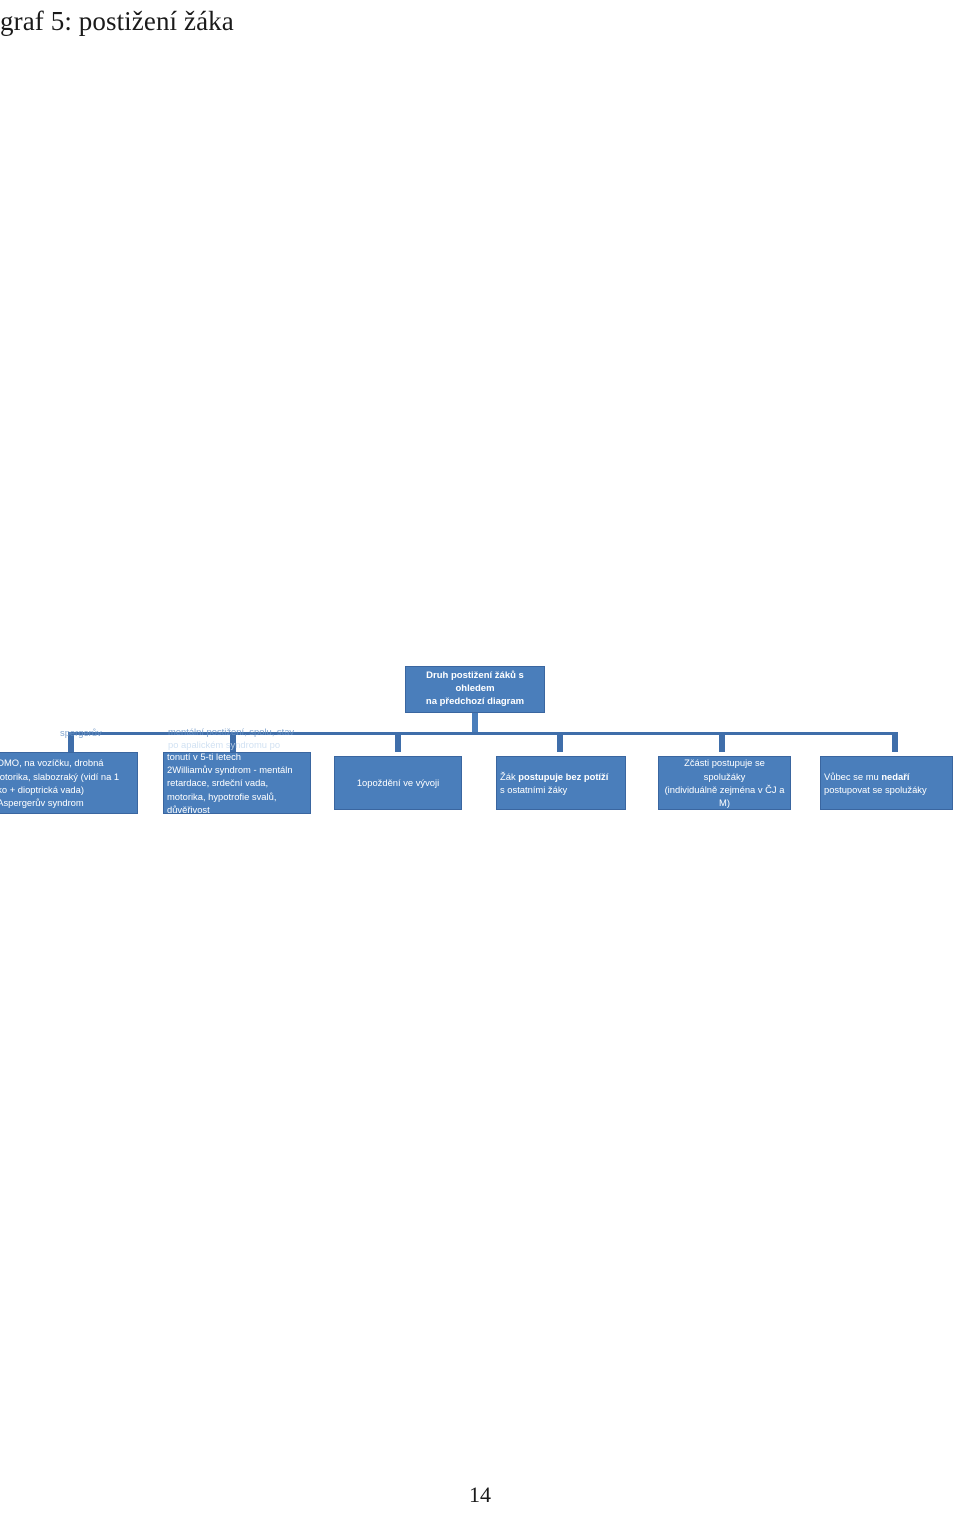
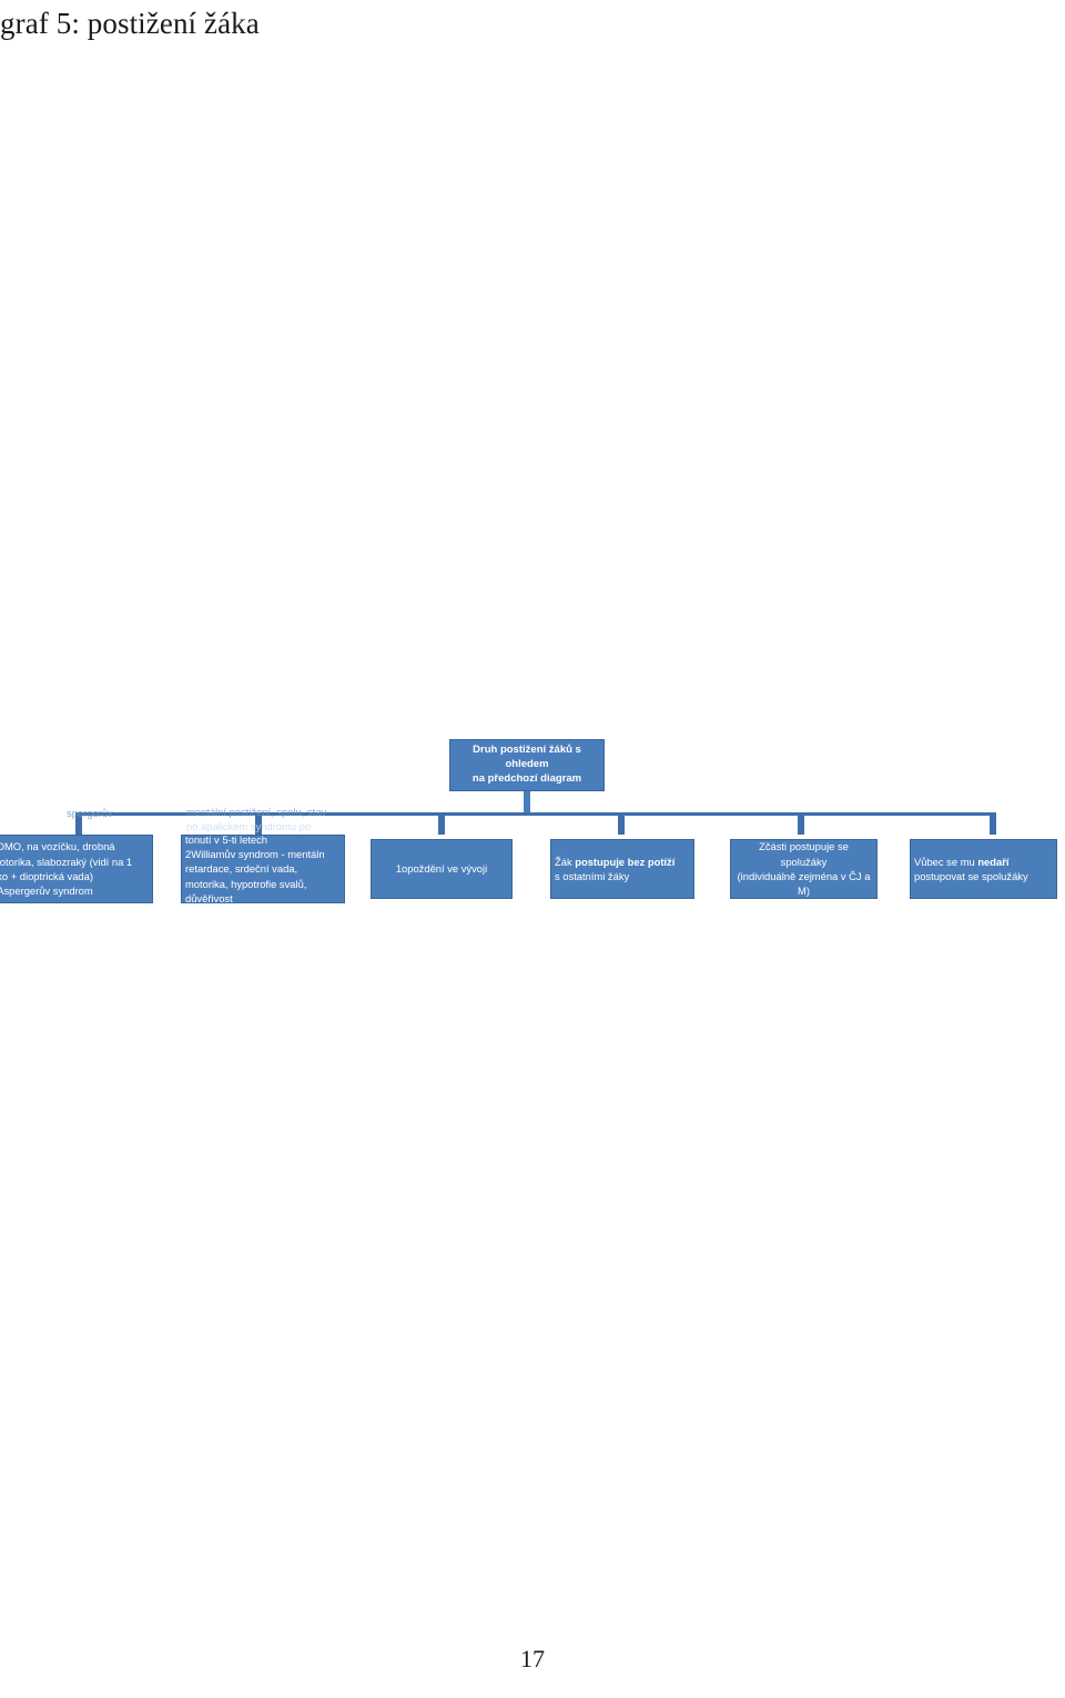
  graf 5: postižení žáka
  Druh postižení žáků s ohledem
  na předchozí diagram
  spergerův
  mentální postižení, spolu, stav
  po apalickém syndromu po
  DMO, na vozíčku, drobná
  otorika, slabozraký (vidí na 1
  o + dioptrická vada)
  Aspergerův syndrom
  tonutí v 5-ti letech
  2Williamův syndrom - mentáln
  retardace, srdeční vada,
  motorika, hypotrofie svalů,
  důvěřivost
  1opoždění ve vývoji
  Žák postupuje bez potíží
  s ostatními žáky
  Zčásti postupuje se spolužáky
  (individuálně zejména v ČJ a
  M)
  Vůbec se mu nedaří
  postupovat se spolužáky
- 14
+ 17
